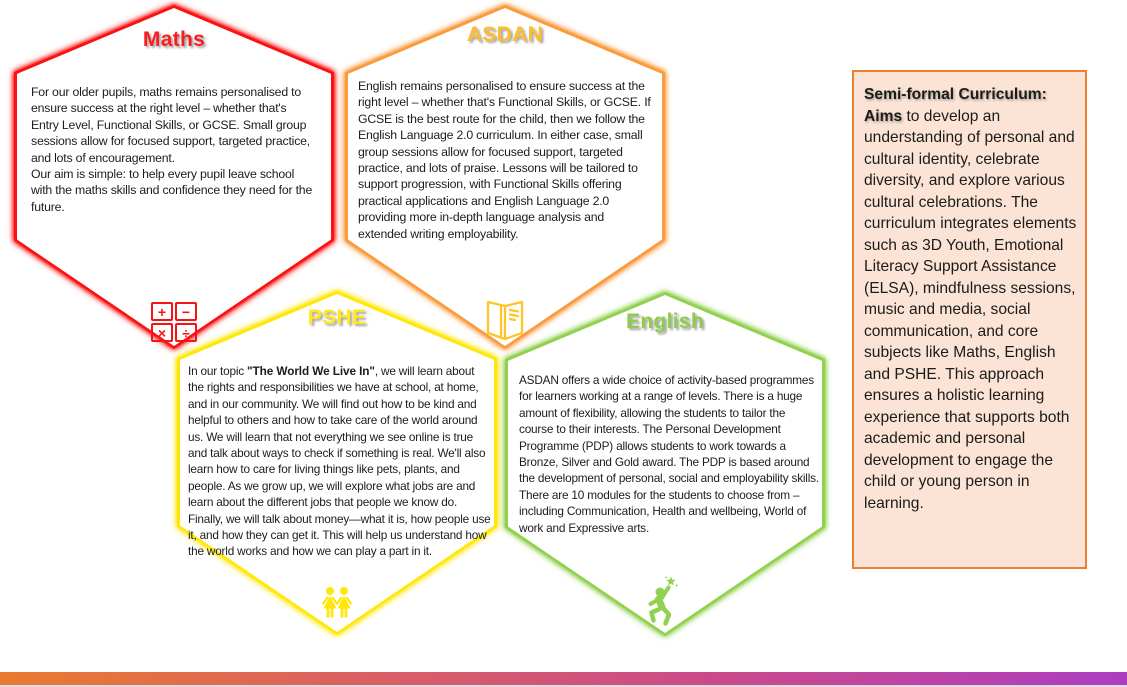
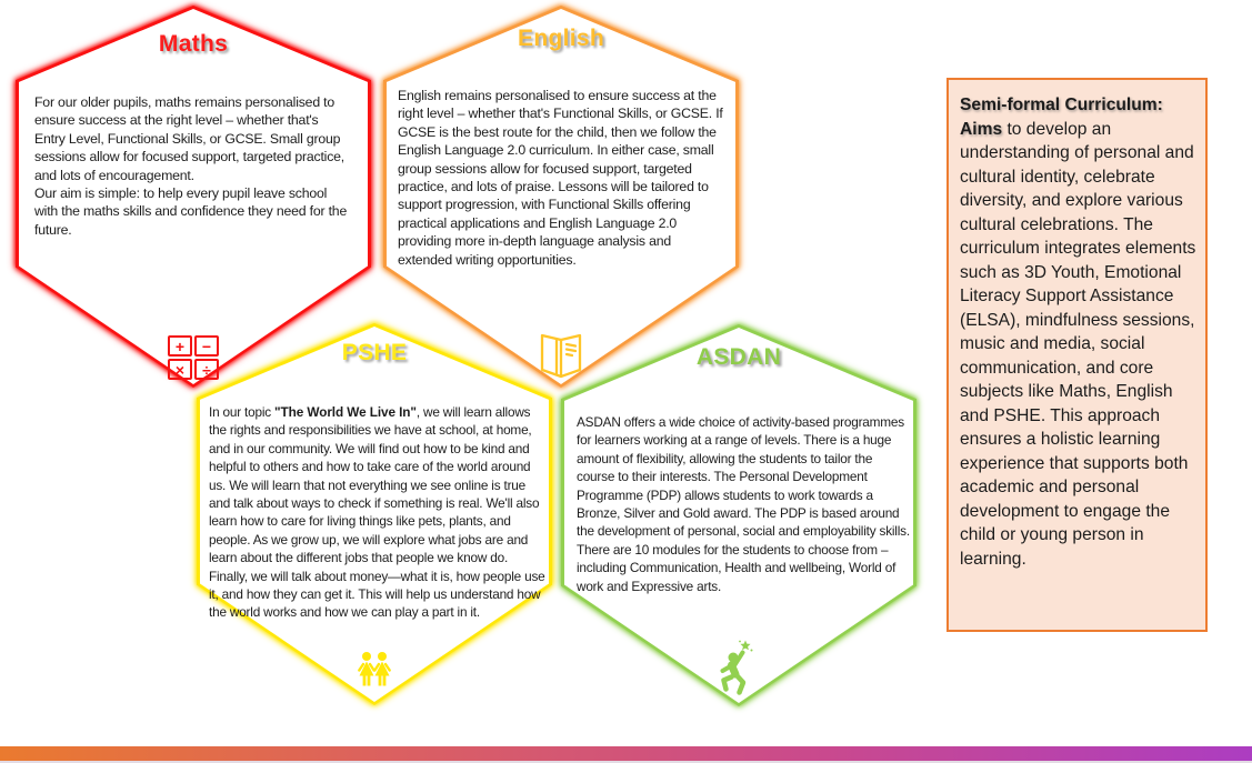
  Maths
  For our older pupils, maths remains personalised to ensure success at the right level – whether that's Entry Level, Functional Skills, or GCSE. Small group sessions allow for focused support, targeted practice, and lots of encouragement.
  Our aim is simple: to help every pupil leave school with the maths skills and confidence they need for the future.
  +
  −
  ×
  ÷
- ASDAN
+ English
- English remains personalised to ensure success at the right level – whether that's Functional Skills, or GCSE. If GCSE is the best route for the child, then we follow the English Language 2.0 curriculum. In either case, small group sessions allow for focused support, targeted practice, and lots of praise. Lessons will be tailored to support progression, with Functional Skills offering practical applications and English Language 2.0 providing more in-depth language analysis and extended writing employability.
+ English remains personalised to ensure success at the right level – whether that's Functional Skills, or GCSE. If GCSE is the best route for the child, then we follow the English Language 2.0 curriculum. In either case, small group sessions allow for focused support, targeted practice, and lots of praise. Lessons will be tailored to support progression, with Functional Skills offering practical applications and English Language 2.0 providing more in-depth language analysis and extended writing opportunities.
  PSHE
- In our topic "The World We Live In", we will learn about the rights and responsibilities we have at school, at home, and in our community. We will find out how to be kind and helpful to others and how to take care of the world around us. We will learn that not everything we see online is true and talk about ways to check if something is real. We'll also learn how to care for living things like pets, plants, and people. As we grow up, we will explore what jobs are and learn about the different jobs that people we know do. Finally, we will talk about money—what it is, how people use it, and how they can get it. This will help us understand how the world works and how we can play a part in it.
+ In our topic "The World We Live In", we will learn allows the rights and responsibilities we have at school, at home, and in our community. We will find out how to be kind and helpful to others and how to take care of the world around us. We will learn that not everything we see online is true and talk about ways to check if something is real. We'll also learn how to care for living things like pets, plants, and people. As we grow up, we will explore what jobs are and learn about the different jobs that people we know do. Finally, we will talk about money—what it is, how people use it, and how they can get it. This will help us understand how the world works and how we can play a part in it.
- English
+ ASDAN
  ASDAN offers a wide choice of activity-based programmes for learners working at a range of levels. There is a huge amount of flexibility, allowing the students to tailor the course to their interests. The Personal Development Programme (PDP) allows students to work towards a Bronze, Silver and Gold award. The PDP is based around the development of personal, social and employability skills. There are 10 modules for the students to choose from – including Communication, Health and wellbeing, World of work and Expressive arts.
  Semi-formal Curriculum: Aims to develop an understanding of personal and cultural identity, celebrate diversity, and explore various cultural celebrations. The curriculum integrates elements such as 3D Youth, Emotional Literacy Support Assistance (ELSA), mindfulness sessions, music and media, social communication, and core subjects like Maths, English and PSHE. This approach ensures a holistic learning experience that supports both academic and personal development to engage the child or young person in learning.
